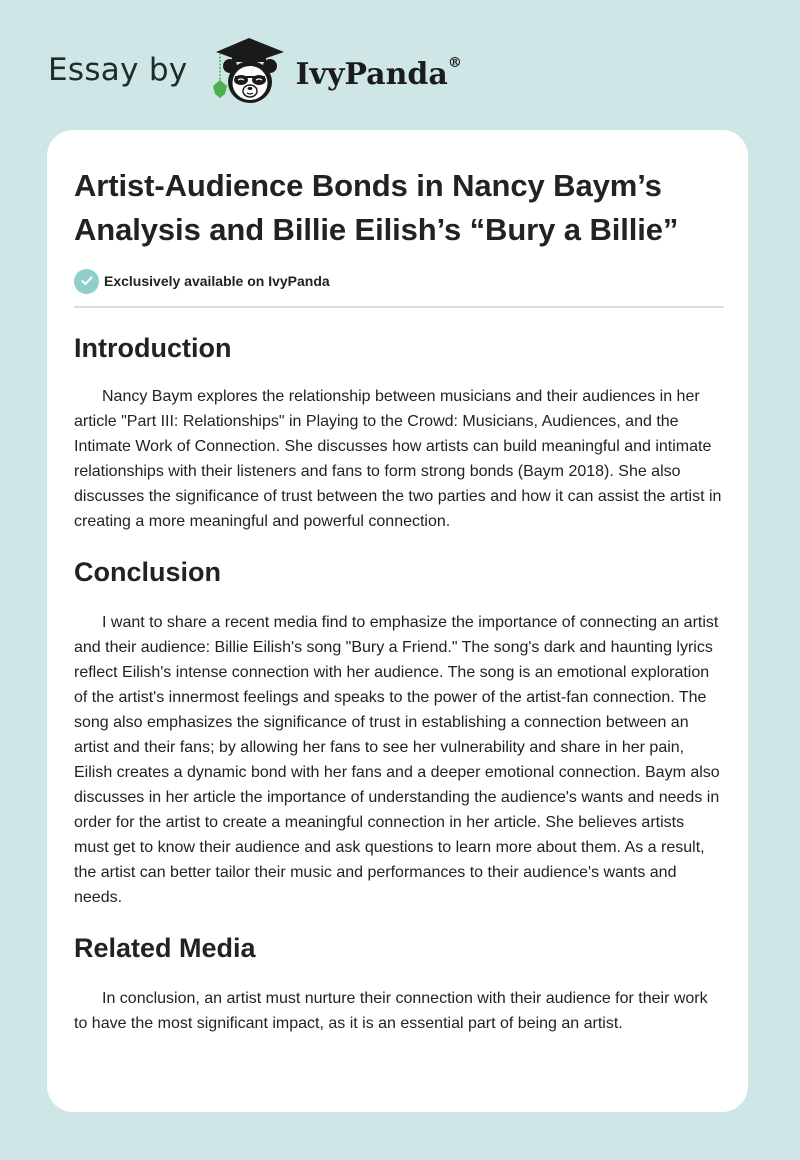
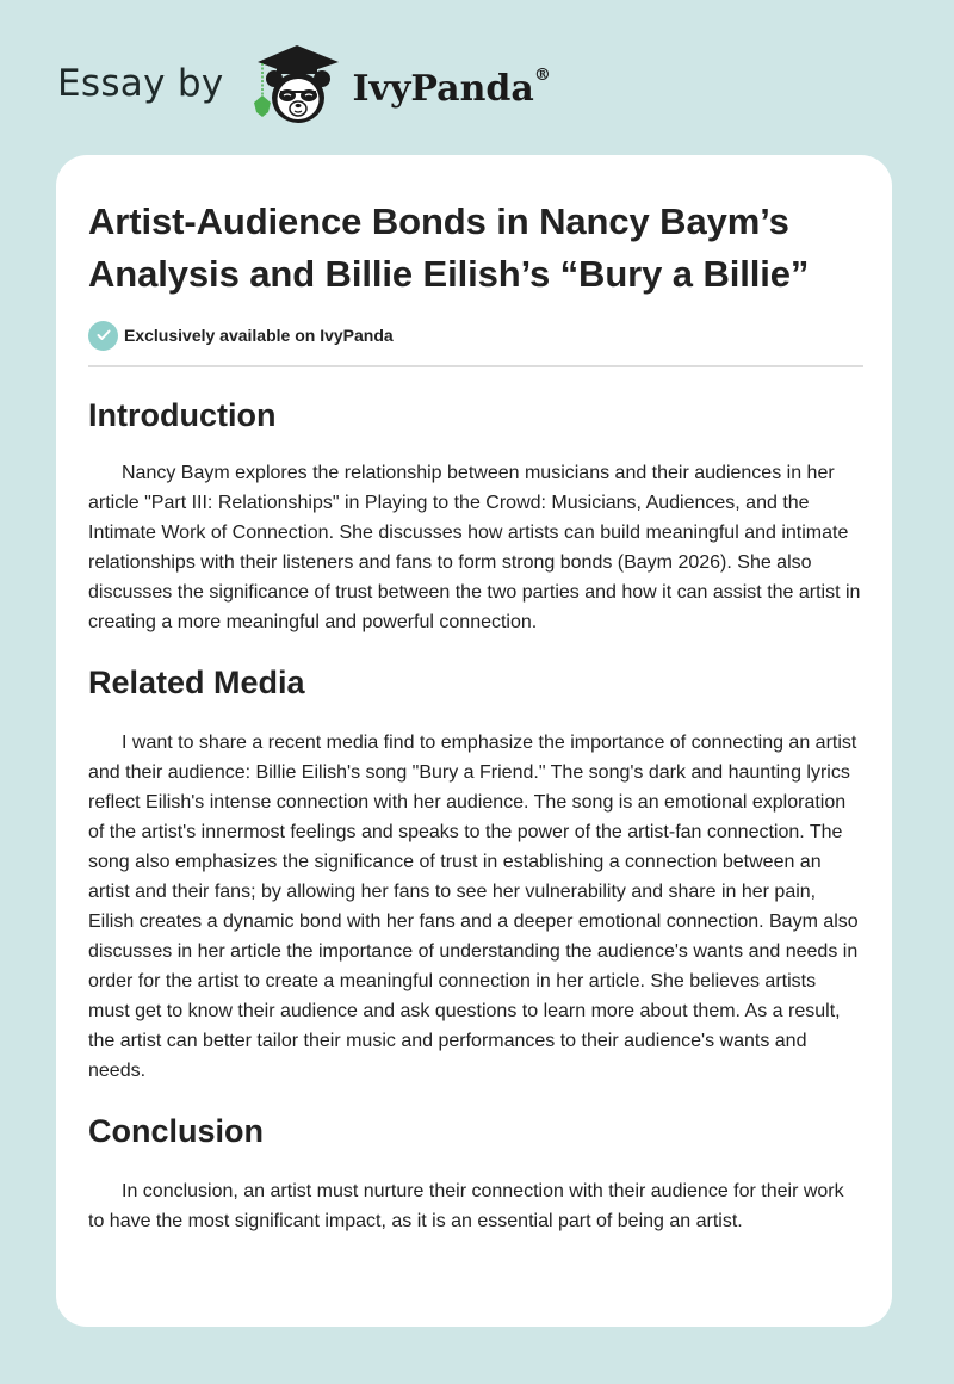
  Essay by
  IvyPanda®
  Artist-Audience Bonds in Nancy Baym’s Analysis and Billie Eilish’s “Bury a Billie”
  Exclusively available on IvyPanda
  Introduction
- Nancy Baym explores the relationship between musicians and their audiences in her article "Part III: Relationships" in Playing to the Crowd: Musicians, Audiences, and the Intimate Work of Connection. She discusses how artists can build meaningful and intimate relationships with their listeners and fans to form strong bonds (Baym 2018). She also discusses the significance of trust between the two parties and how it can assist the artist in creating a more meaningful and powerful connection.
+ Nancy Baym explores the relationship between musicians and their audiences in her article "Part III: Relationships" in Playing to the Crowd: Musicians, Audiences, and the Intimate Work of Connection. She discusses how artists can build meaningful and intimate relationships with their listeners and fans to form strong bonds (Baym 2026). She also discusses the significance of trust between the two parties and how it can assist the artist in creating a more meaningful and powerful connection.
- Conclusion
+ Related Media
  I want to share a recent media find to emphasize the importance of connecting an artist and their audience: Billie Eilish's song "Bury a Friend." The song's dark and haunting lyrics reflect Eilish's intense connection with her audience. The song is an emotional exploration of the artist's innermost feelings and speaks to the power of the artist-fan connection. The song also emphasizes the significance of trust in establishing a connection between an artist and their fans; by allowing her fans to see her vulnerability and share in her pain, Eilish creates a dynamic bond with her fans and a deeper emotional connection. Baym also discusses in her article the importance of understanding the audience's wants and needs in order for the artist to create a meaningful connection in her article. She believes artists must get to know their audience and ask questions to learn more about them. As a result, the artist can better tailor their music and performances to their audience's wants and needs.
- Related Media
+ Conclusion
  In conclusion, an artist must nurture their connection with their audience for their work to have the most significant impact, as it is an essential part of being an artist.
